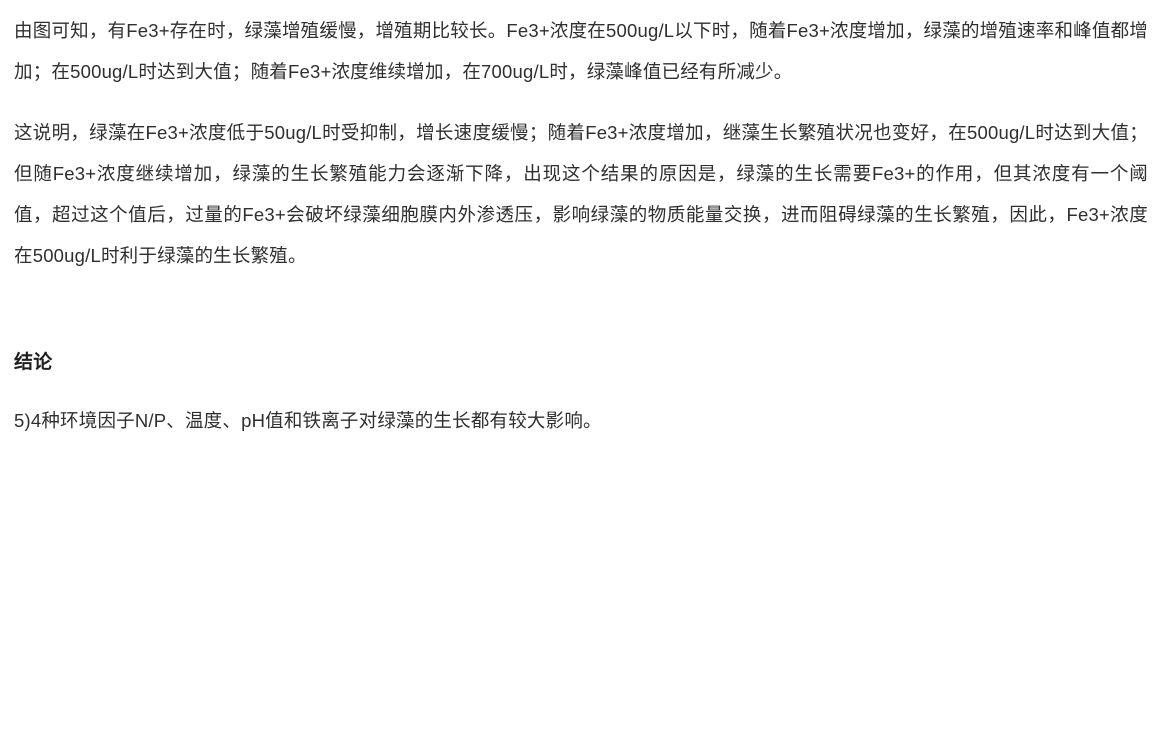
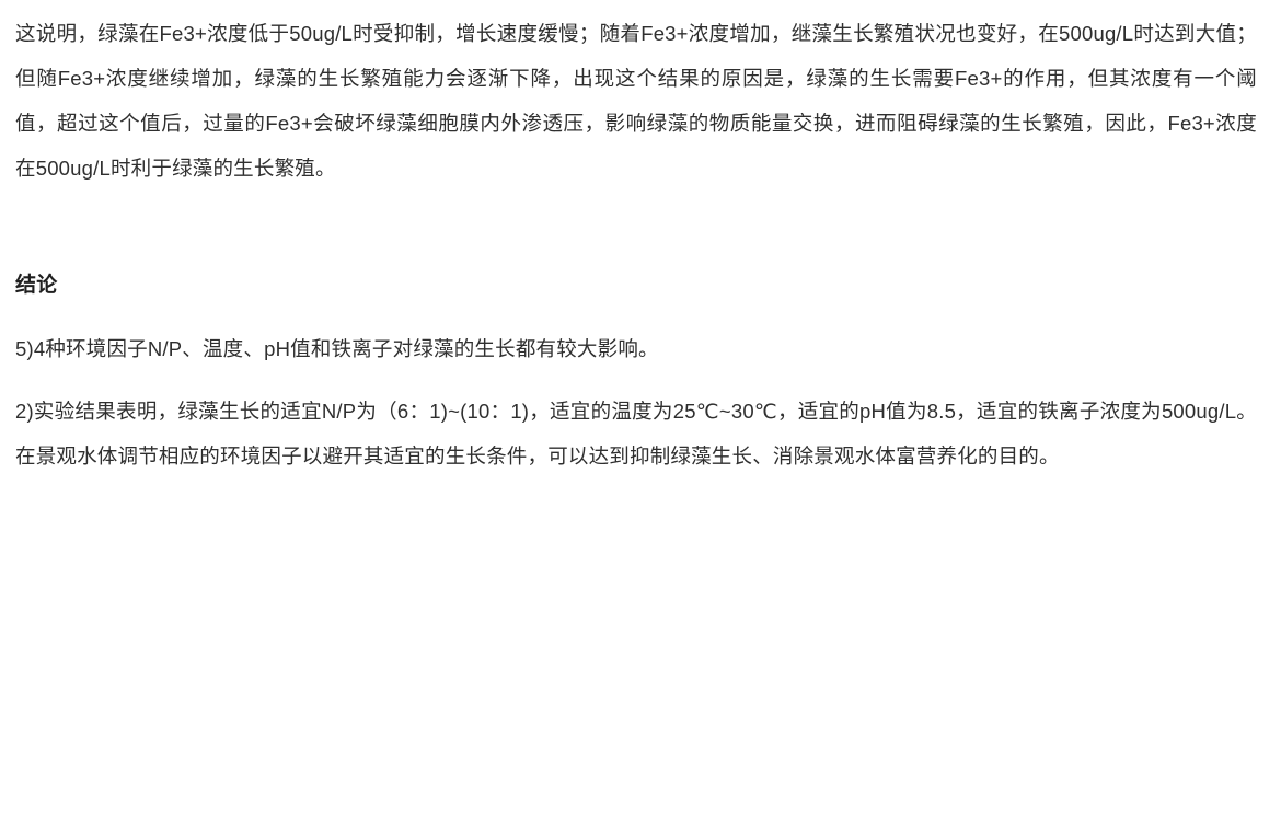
- 由图可知，有Fe3+存在时，绿藻增殖缓慢，增殖期比较长。Fe3+浓度在500ug/L以下时，随着Fe3+浓度增加，绿藻的增殖速率和峰值都增加；在500ug/L时达到大值；随着Fe3+浓度维续增加，在700ug/L时，绿藻峰值已经有所减少。
  这说明，绿藻在Fe3+浓度低于50ug/L时受抑制，增长速度缓慢；随着Fe3+浓度增加，继藻生长繁殖状况也变好，在500ug/L时达到大值；但随Fe3+浓度继续增加，绿藻的生长繁殖能力会逐渐下降，出现这个结果的原因是，绿藻的生长需要Fe3+的作用，但其浓度有一个阈值，超过这个值后，过量的Fe3+会破坏绿藻细胞膜内外渗透压，影响绿藻的物质能量交换，进而阻碍绿藻的生长繁殖，因此，Fe3+浓度在500ug/L时利于绿藻的生长繁殖。
  结论
  5)4种环境因子N/P、温度、pH值和铁离子对绿藻的生长都有较大影响。
+ 2)实验结果表明，绿藻生长的适宜N/P为（6：1)~(10：1)，适宜的温度为25℃~30℃，适宜的pH值为8.5，适宜的铁离子浓度为500ug/L。在景观水体调节相应的环境因子以避开其适宜的生长条件，可以达到抑制绿藻生长、消除景观水体富营养化的目的。
